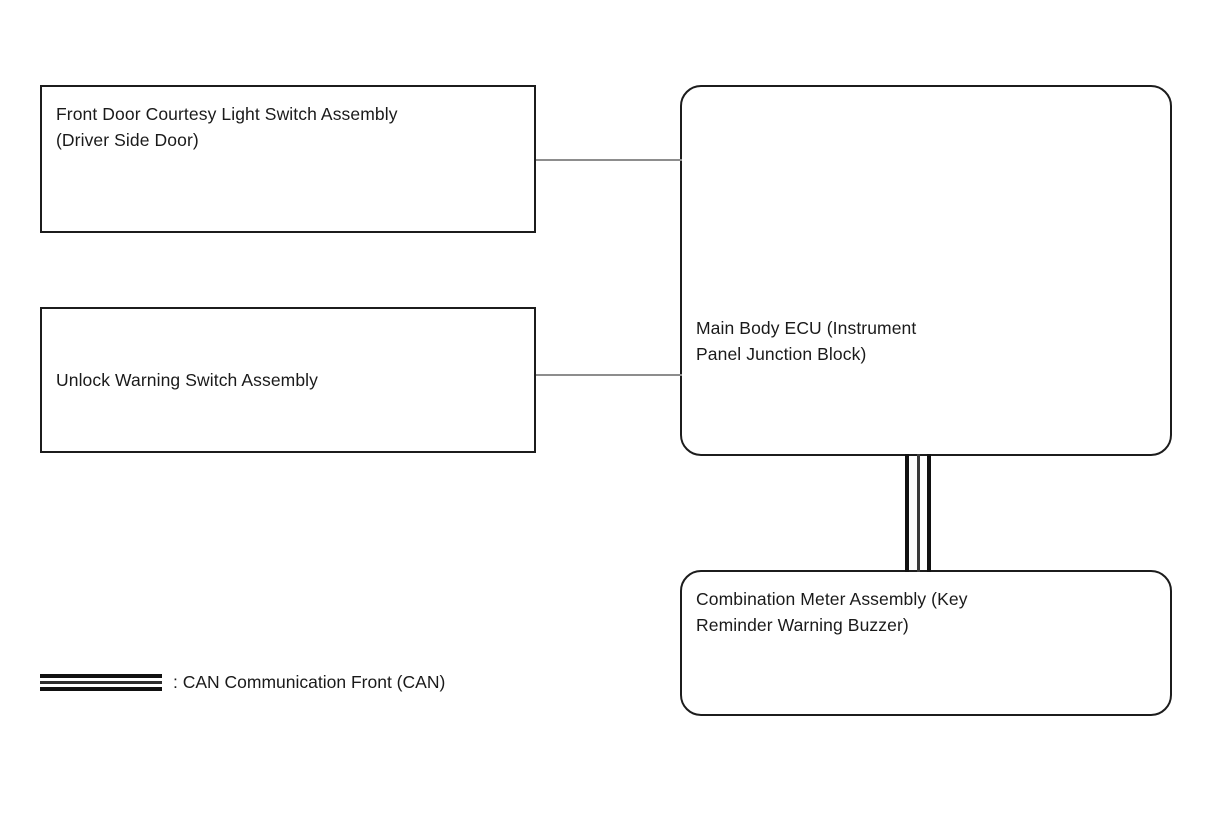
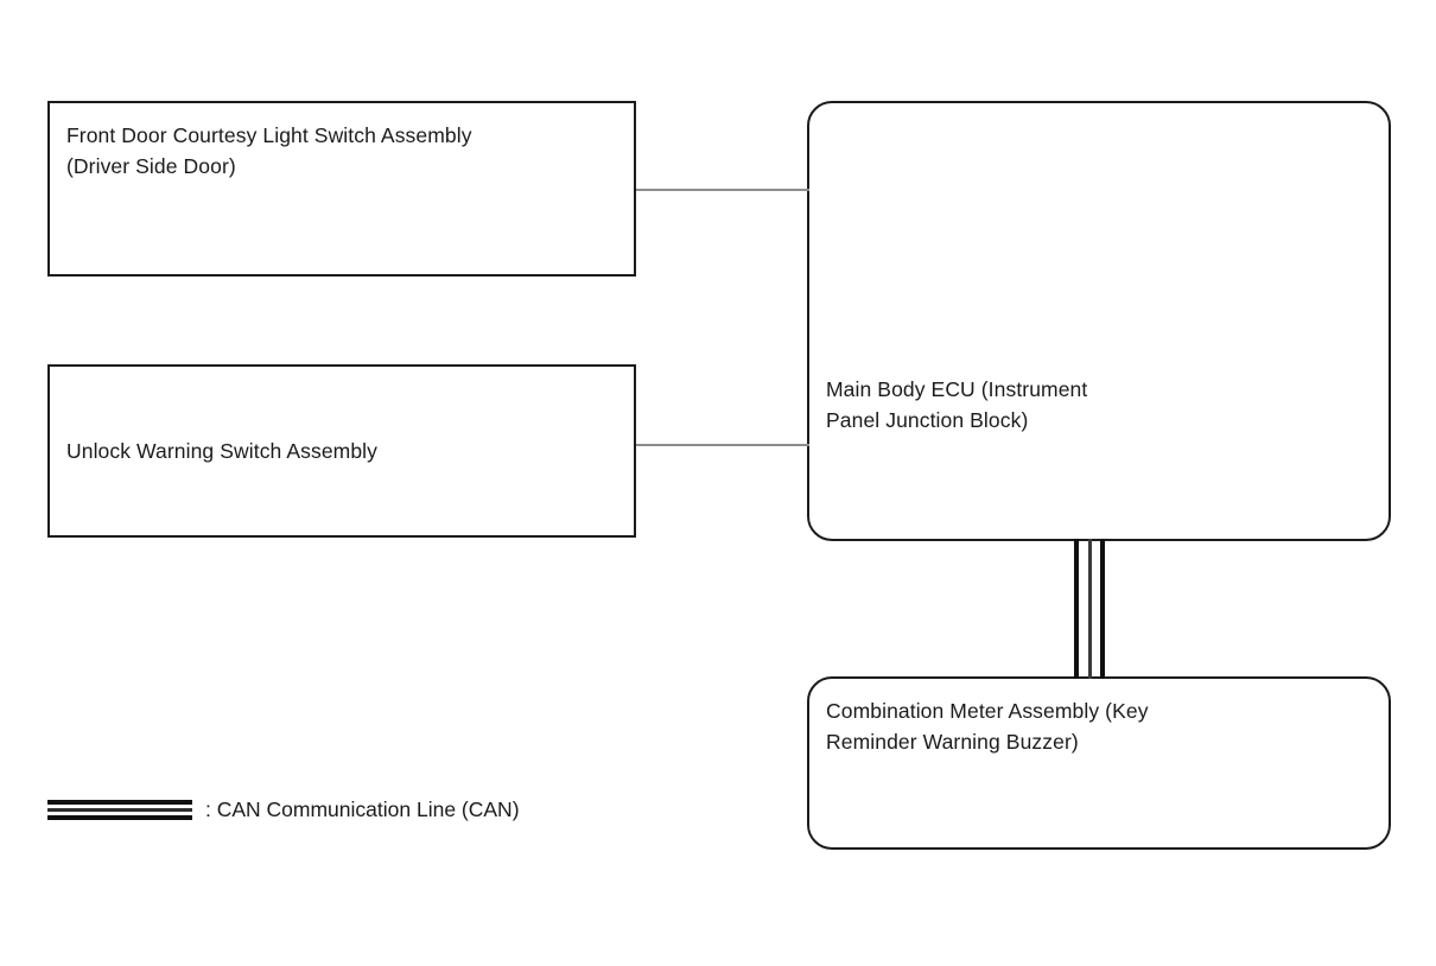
  Front Door Courtesy Light Switch Assembly
  (Driver Side Door)
  Unlock Warning Switch Assembly
  Main Body ECU (Instrument
  Panel Junction Block)
  Combination Meter Assembly (Key
  Reminder Warning Buzzer)
- : CAN Communication Front (CAN)
+ : CAN Communication Line (CAN)
